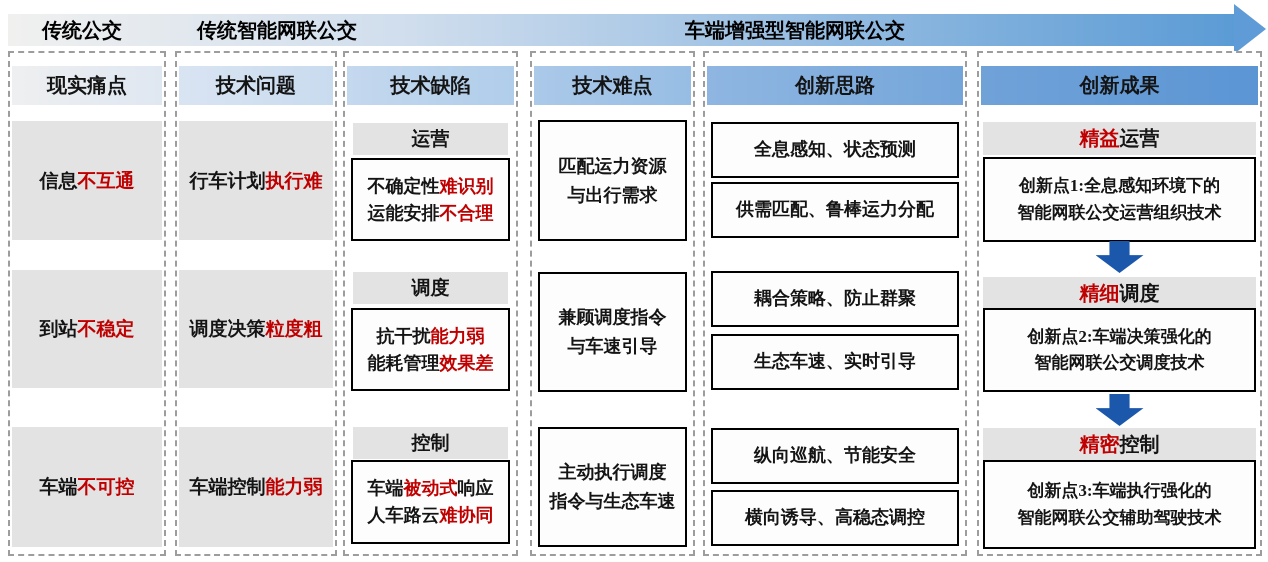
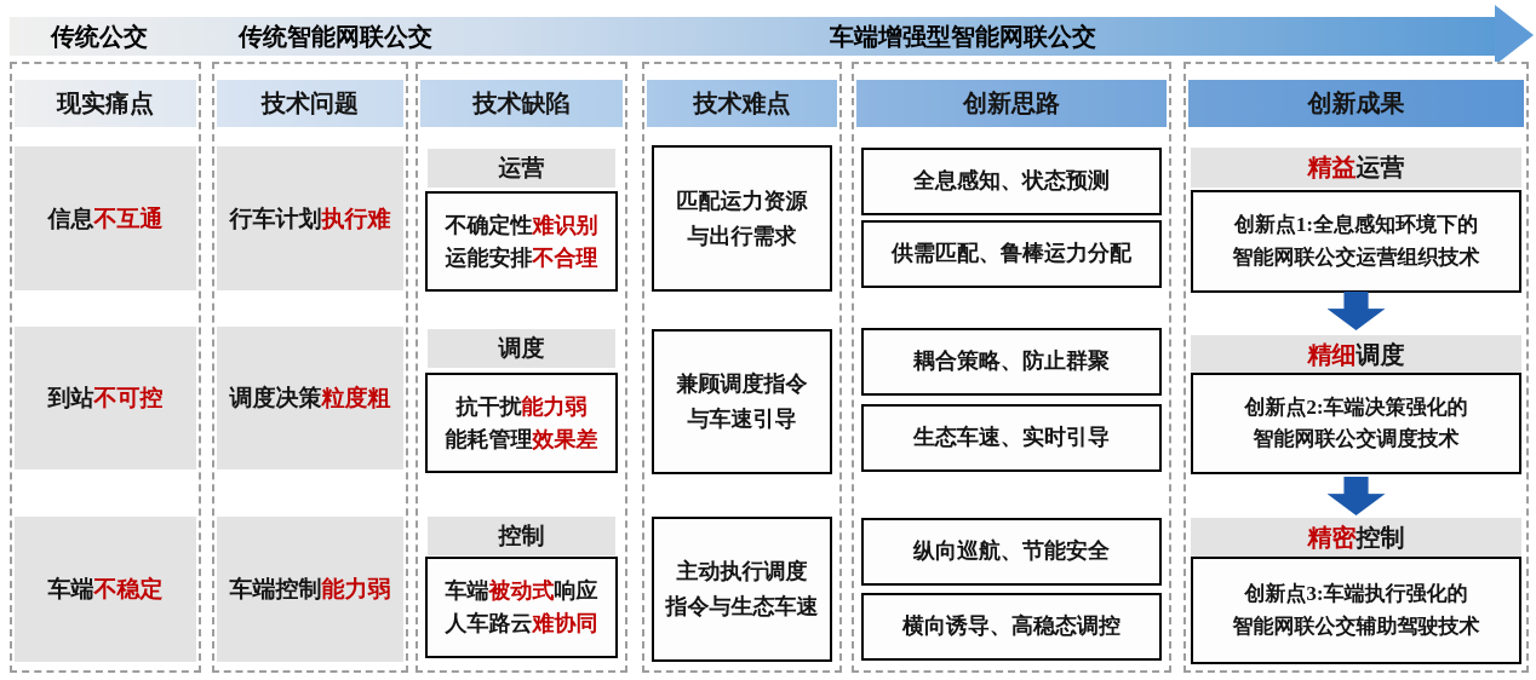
  传统公交
  传统智能网联公交
  车端增强型智能网联公交
  现实痛点
  信息
  不互通
  到站
- 不稳定
+ 不可控
  车端
- 不可控
+ 不稳定
  技术问题
  行车计划
  执行难
  调度决策
  粒度粗
  车端控制
  能力弱
  技术缺陷
  运营
  不确定性难识别
  运能安排不合理
  调度
  抗干扰能力弱
  能耗管理效果差
  控制
  车端被动式响应
  人车路云难协同
  技术难点
  匹配运力资源
  与出行需求
  兼顾调度指令
  与车速引导
  主动执行调度
  指令与生态车速
  创新思路
  全息感知、状态预测
  供需匹配、鲁棒运力分配
  耦合策略、防止群聚
  生态车速、实时引导
  纵向巡航、节能安全
  横向诱导、高稳态调控
  创新成果
  精益
  运营
  创新点1:全息感知环境下的
  智能网联公交运营组织技术
  精细
  调度
  创新点2:车端决策强化的
  智能网联公交调度技术
  精密
  控制
  创新点3:车端执行强化的
  智能网联公交辅助驾驶技术
